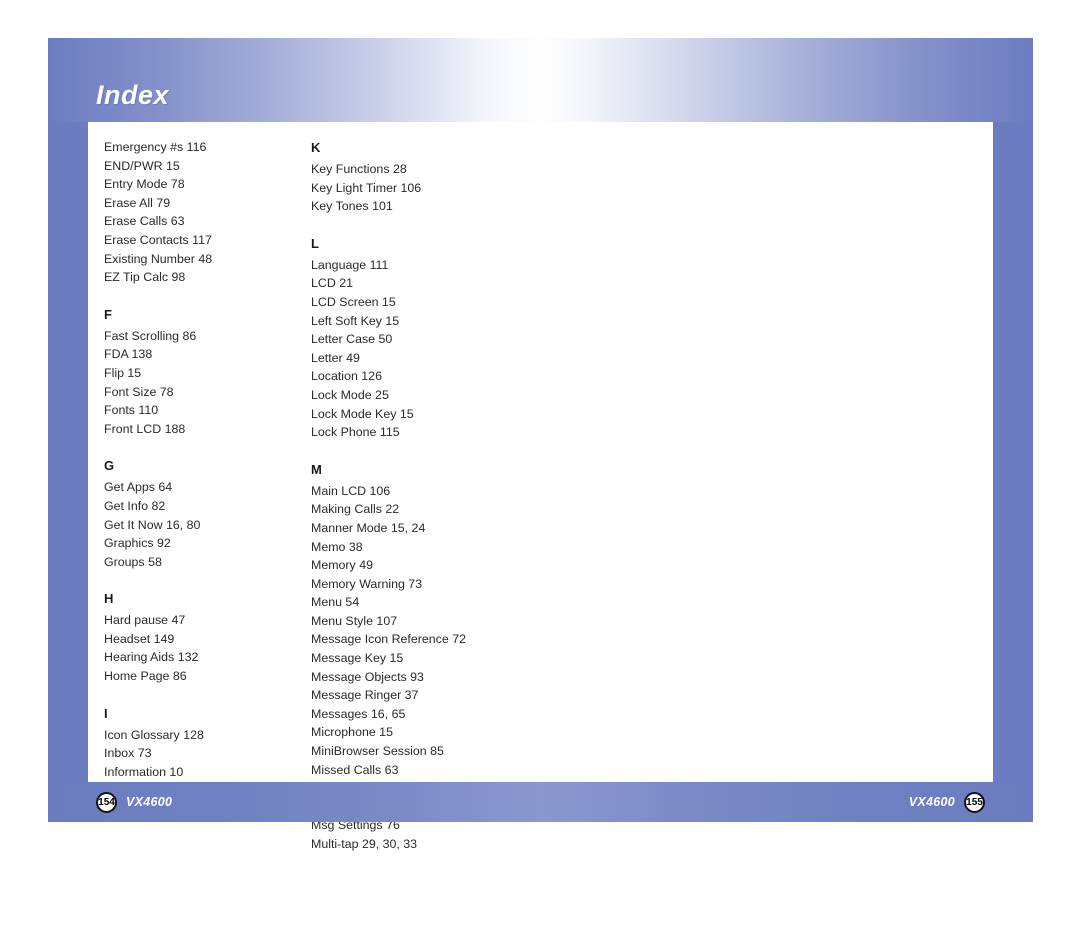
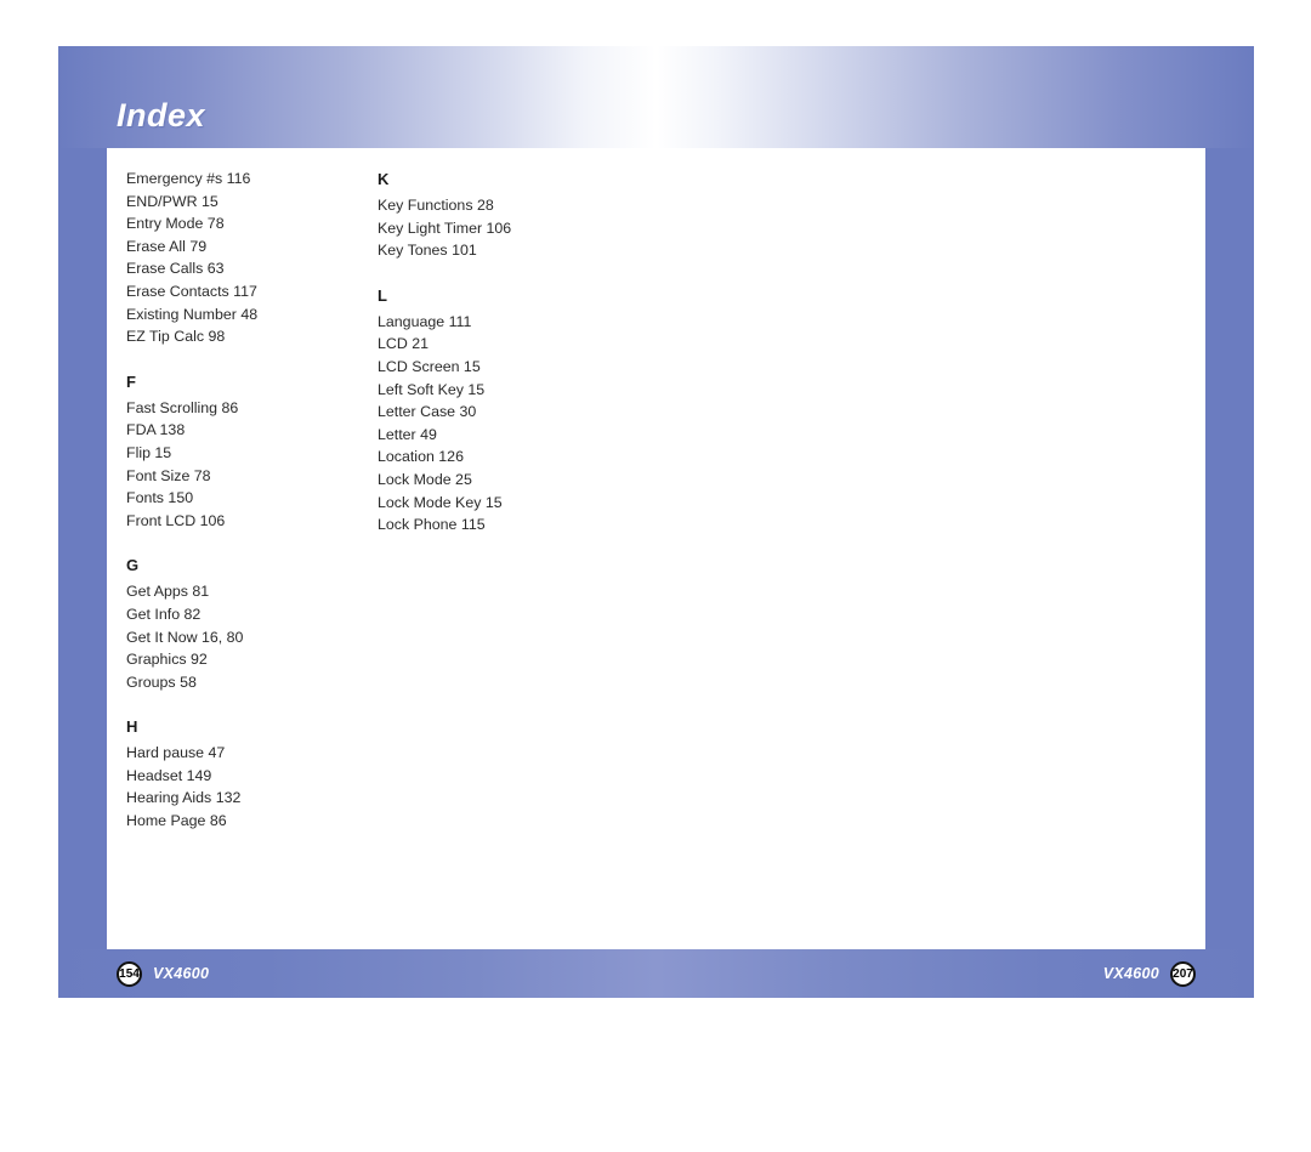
  Index
  Emergency #s 116
  END/PWR 15
  Entry Mode 78
  Erase All 79
  Erase Calls 63
  Erase Contacts 117
  Existing Number 48
  EZ Tip Calc 98
  F
  Fast Scrolling 86
  FDA 138
  Flip 15
  Font Size 78
- Fonts 110
+ Fonts 150
- Front LCD 188
+ Front LCD 106
  G
- Get Apps 64
+ Get Apps 81
  Get Info 82
  Get It Now 16, 80
  Graphics 92
  Groups 58
  H
  Hard pause 47
  Headset 149
  Hearing Aids 132
  Home Page 86
- I
- Icon Glossary 128
- Inbox 73
- Information 10
  K
  Key Functions 28
  Key Light Timer 106
  Key Tones 101
  L
  Language 111
  LCD 21
  LCD Screen 15
  Left Soft Key 15
- Letter Case 50
+ Letter Case 30
  Letter 49
  Location 126
  Lock Mode 25
  Lock Mode Key 15
  Lock Phone 115
- M
- Main LCD 106
- Making Calls 22
- Manner Mode 15, 24
- Memo 38
- Memory 49
- Memory Warning 73
- Menu 54
- Menu Style 107
- Message Icon Reference 72
- Message Key 15
- Message Objects 93
- Message Ringer 37
- Messages 16, 65
- Microphone 15
- MiniBrowser Session 85
- Missed Calls 63
- Msg Settings 76
- Multi-tap 29, 30, 33
  154
  VX4600
  VX4600
- 155
+ 207
